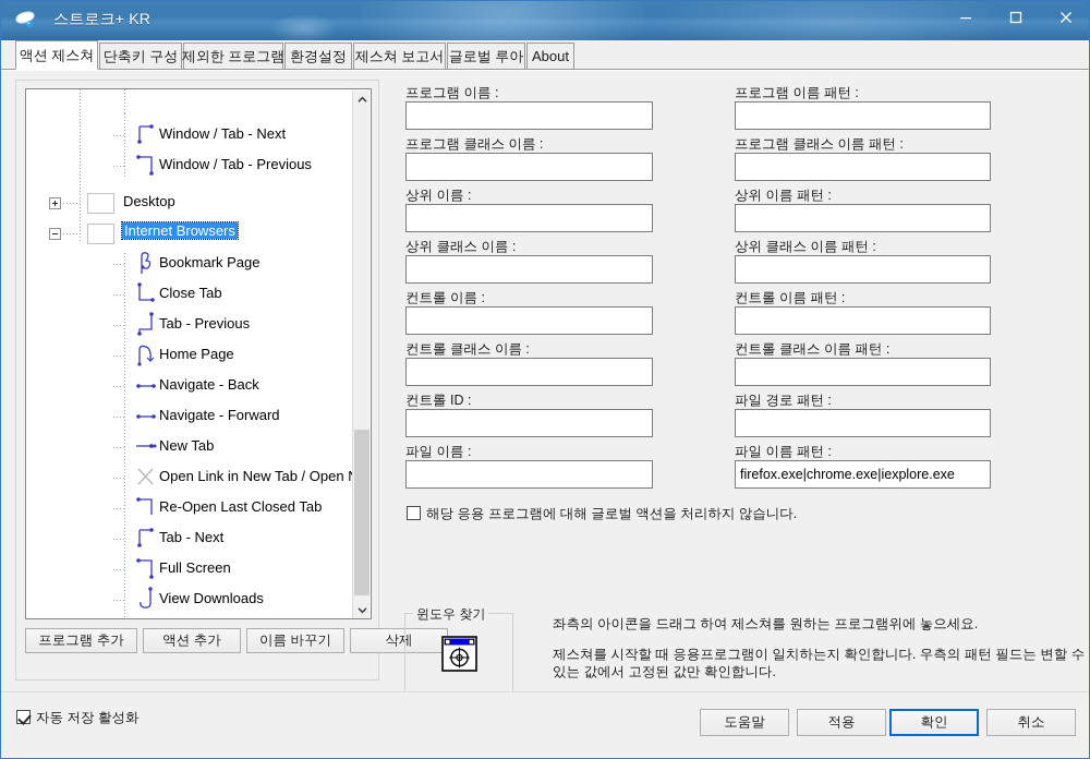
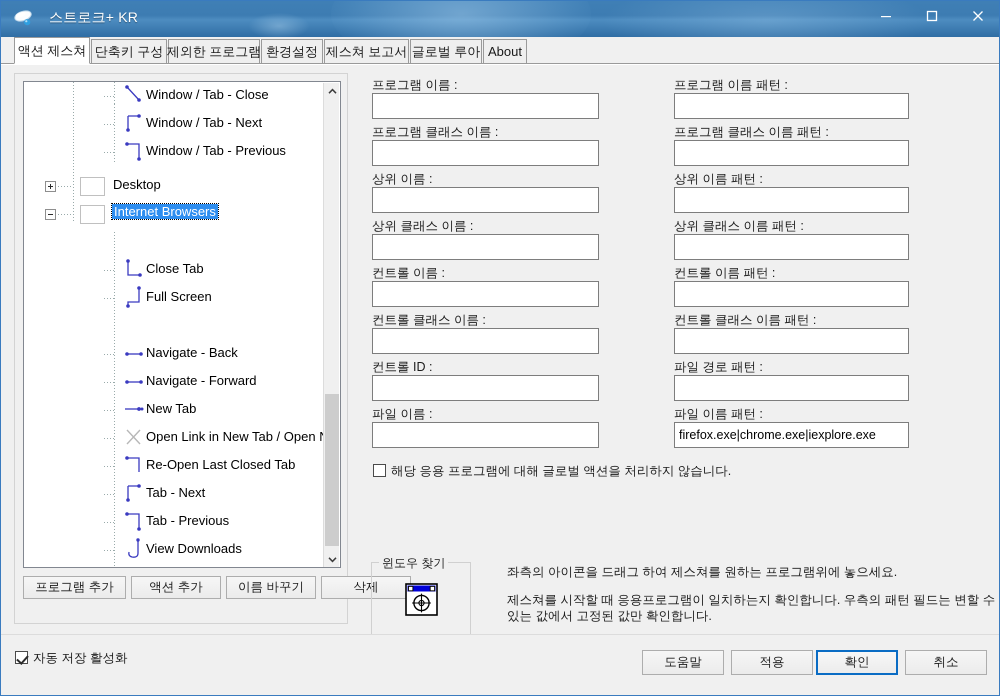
  스트로크+ KR
  액션 제스쳐
  단축키 구성
  제외한 프로그램
  환경설정
  제스쳐 보고서
  글로벌 루아
  About
+ Window / Tab - Close
  Window / Tab - Next
  Window / Tab - Previous
  Desktop
  Internet Browsers
- Bookmark Page
  Close Tab
- Tab - Previous
+ Full Screen
- Home Page
  Navigate - Back
  Navigate - Forward
  New Tab
  Open Link in New Tab / Open
  Re-Open Last Closed Tab
  Tab - Next
- Full Screen
+ Tab - Previous
  View Downloads
  프로그램 추가
  액션 추가
  이름 바꾸기
  삭제
  프로그램 이름 :
  프로그램 클래스 이름 :
  상위 이름 :
  상위 클래스 이름 :
  컨트롤 이름 :
  컨트롤 클래스 이름 :
  컨트롤 ID :
  파일 이름 :
  프로그램 이름 패턴 :
  프로그램 클래스 이름 패턴 :
  상위 이름 패턴 :
  상위 클래스 이름 패턴 :
  컨트롤 이름 패턴 :
  컨트롤 클래스 이름 패턴 :
  파일 경로 패턴 :
  파일 이름 패턴 :
  firefox.exe|chrome.exe|iexplore.exe
  해당 응용 프로그램에 대해 글로벌 액션을 처리하지 않습니다.
  윈도우 찾기
  좌측의 아이콘을 드래그 하여 제스쳐를 원하는 프로그램위에 놓으세요.
  제스쳐를 시작할 때 응용프로그램이 일치하는지 확인합니다. 우측의 패턴 필드는 변할 수
  있는 값에서 고정된 값만 확인합니다.
  자동 저장 활성화
  도움말
  적용
  확인
  취소
